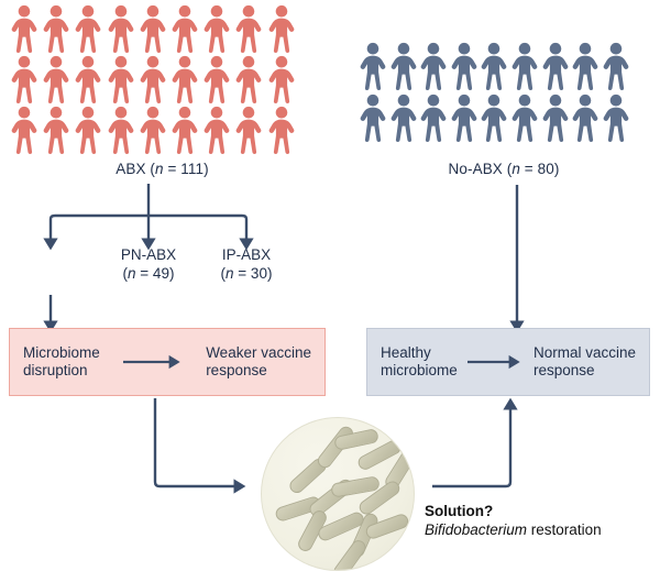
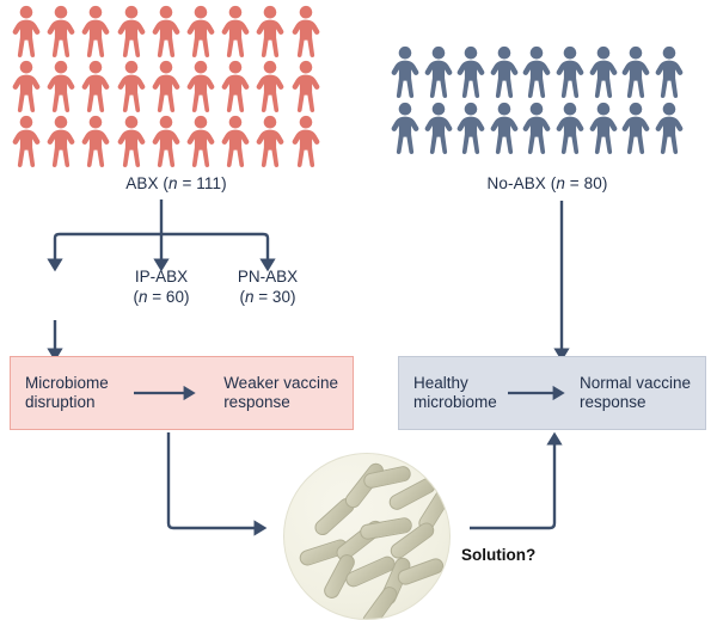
  ABX (n = 111)
  No-ABX (n = 80)
- PN-ABX
+ IP-ABX
- (n = 49)
+ (n = 60)
- IP-ABX
+ PN-ABX
  (n = 30)
  Microbiome
  disruption
  Weaker vaccine
  response
  Healthy
  microbiome
  Normal vaccine
  response
  Solution?
- Bifidobacterium restoration
